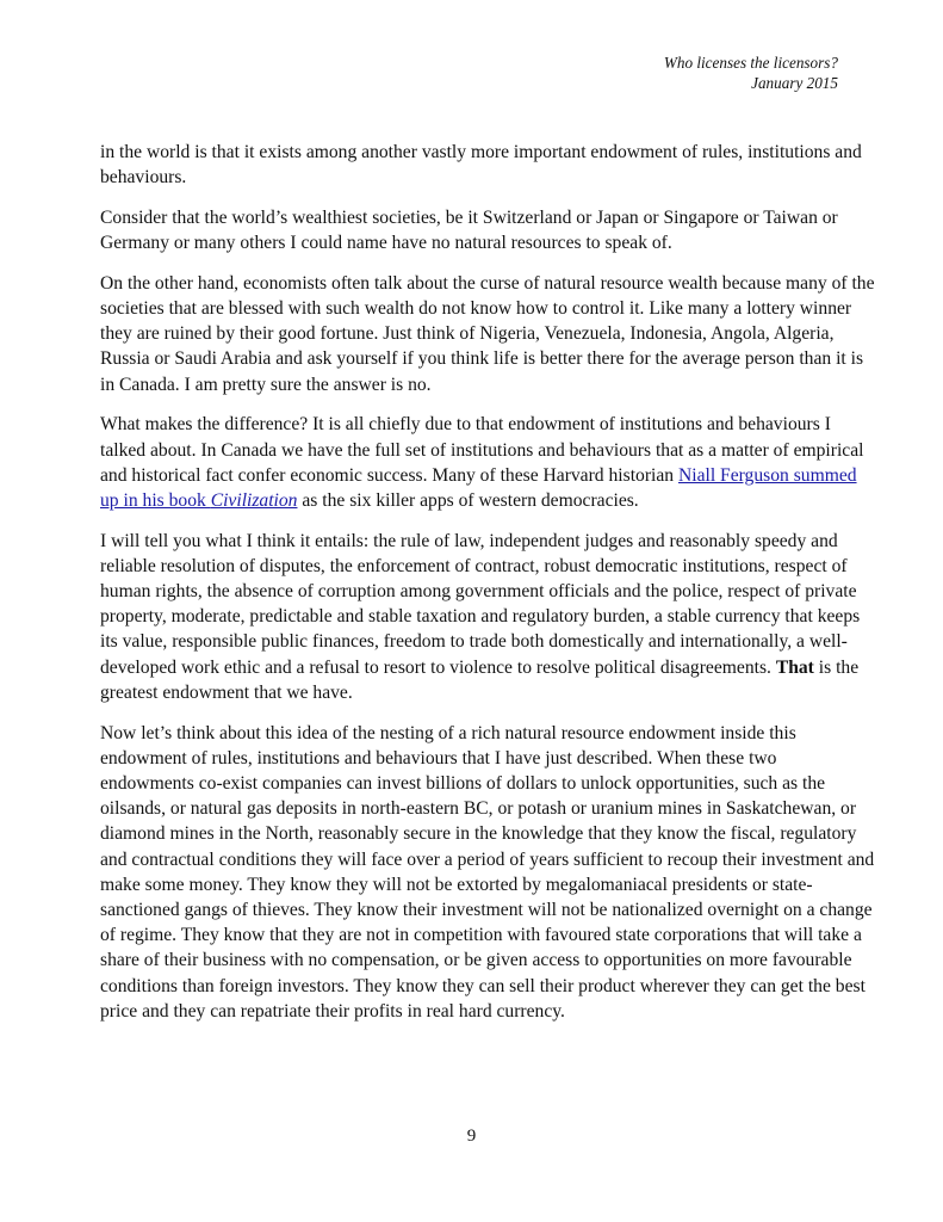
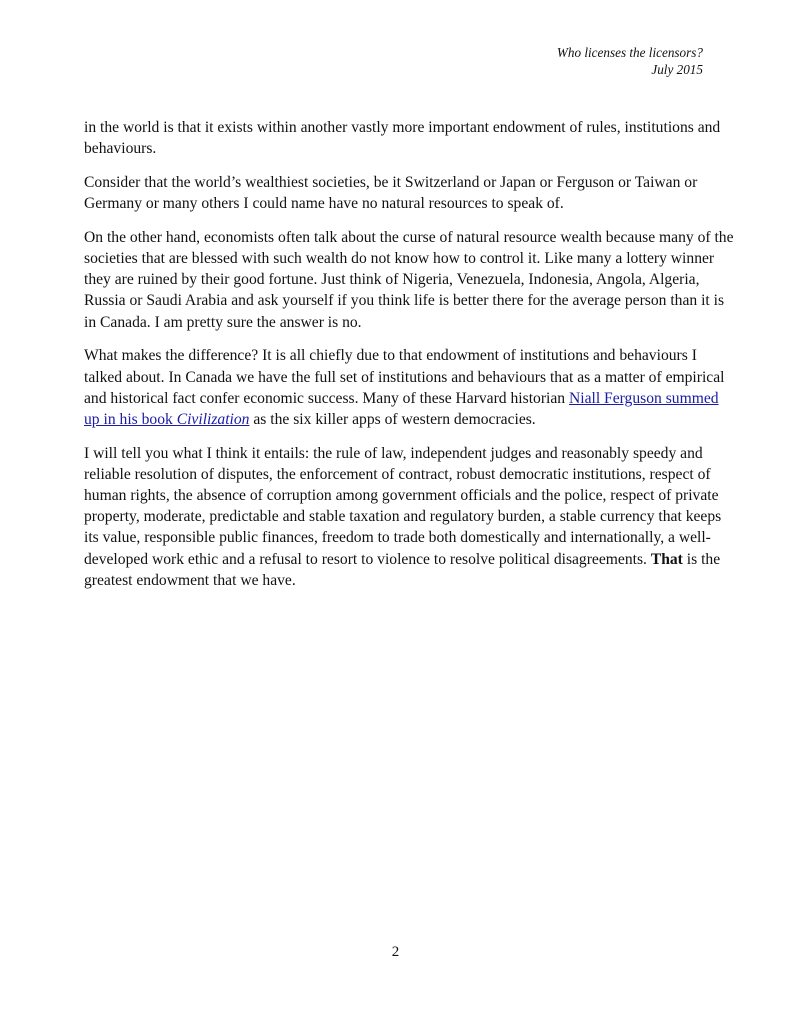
  Who licenses the licensors?
- January 2015
+ July 2015
- in the world is that it exists among another vastly more important endowment of rules, institutions and behaviours.
+ in the world is that it exists within another vastly more important endowment of rules, institutions and behaviours.
- Consider that the world’s wealthiest societies, be it Switzerland or Japan or Singapore or Taiwan or Germany or many others I could name have no natural resources to speak of.
+ Consider that the world’s wealthiest societies, be it Switzerland or Japan or Ferguson or Taiwan or Germany or many others I could name have no natural resources to speak of.
  On the other hand, economists often talk about the curse of natural resource wealth because many of the societies that are blessed with such wealth do not know how to control it. Like many a lottery winner they are ruined by their good fortune. Just think of Nigeria, Venezuela, Indonesia, Angola, Algeria, Russia or Saudi Arabia and ask yourself if you think life is better there for the average person than it is in Canada. I am pretty sure the answer is no.
  What makes the difference? It is all chiefly due to that endowment of institutions and behaviours I talked about. In Canada we have the full set of institutions and behaviours that as a matter of empirical and historical fact confer economic success. Many of these Harvard historian Niall Ferguson summed up in his book Civilization as the six killer apps of western democracies.
  I will tell you what I think it entails: the rule of law, independent judges and reasonably speedy and reliable resolution of disputes, the enforcement of contract, robust democratic institutions, respect of human rights, the absence of corruption among government officials and the police, respect of private property, moderate, predictable and stable taxation and regulatory burden, a stable currency that keeps its value, responsible public finances, freedom to trade both domestically and internationally, a well-developed work ethic and a refusal to resort to violence to resolve political disagreements. That is the greatest endowment that we have.
- Now let’s think about this idea of the nesting of a rich natural resource endowment inside this endowment of rules, institutions and behaviours that I have just described. When these two endowments co-exist companies can invest billions of dollars to unlock opportunities, such as the oilsands, or natural gas deposits in north-eastern BC, or potash or uranium mines in Saskatchewan, or diamond mines in the North, reasonably secure in the knowledge that they know the fiscal, regulatory and contractual conditions they will face over a period of years sufficient to recoup their investment and make some money. They know they will not be extorted by megalomaniacal presidents or state-sanctioned gangs of thieves. They know their investment will not be nationalized overnight on a change of regime. They know that they are not in competition with favoured state corporations that will take a share of their business with no compensation, or be given access to opportunities on more favourable conditions than foreign investors. They know they can sell their product wherever they can get the best price and they can repatriate their profits in real hard currency.
- 9
+ 2
